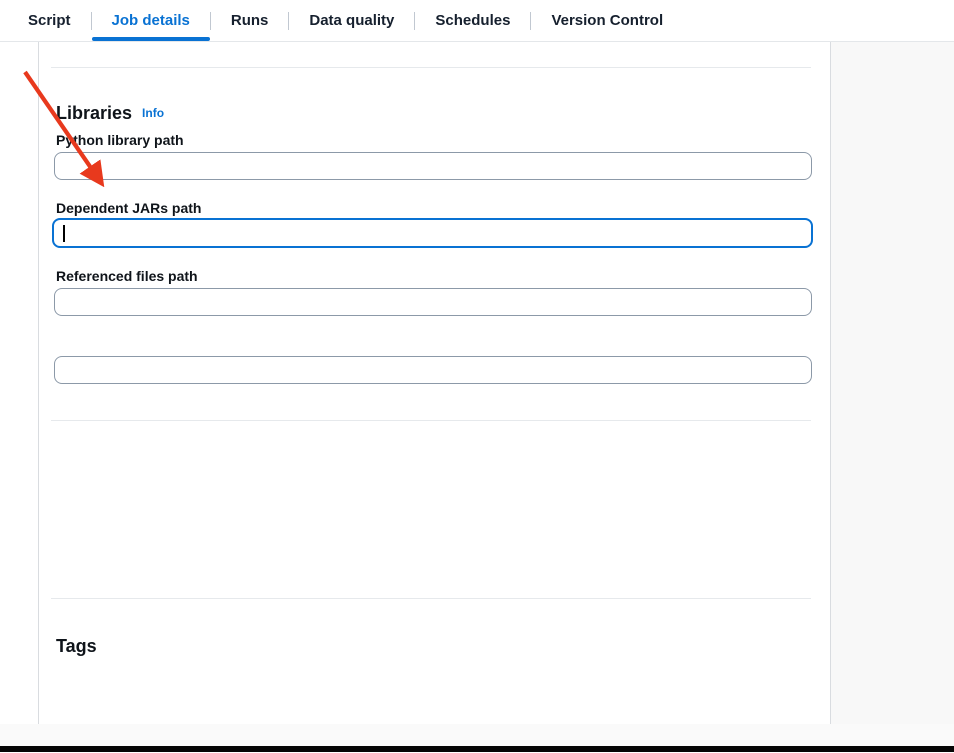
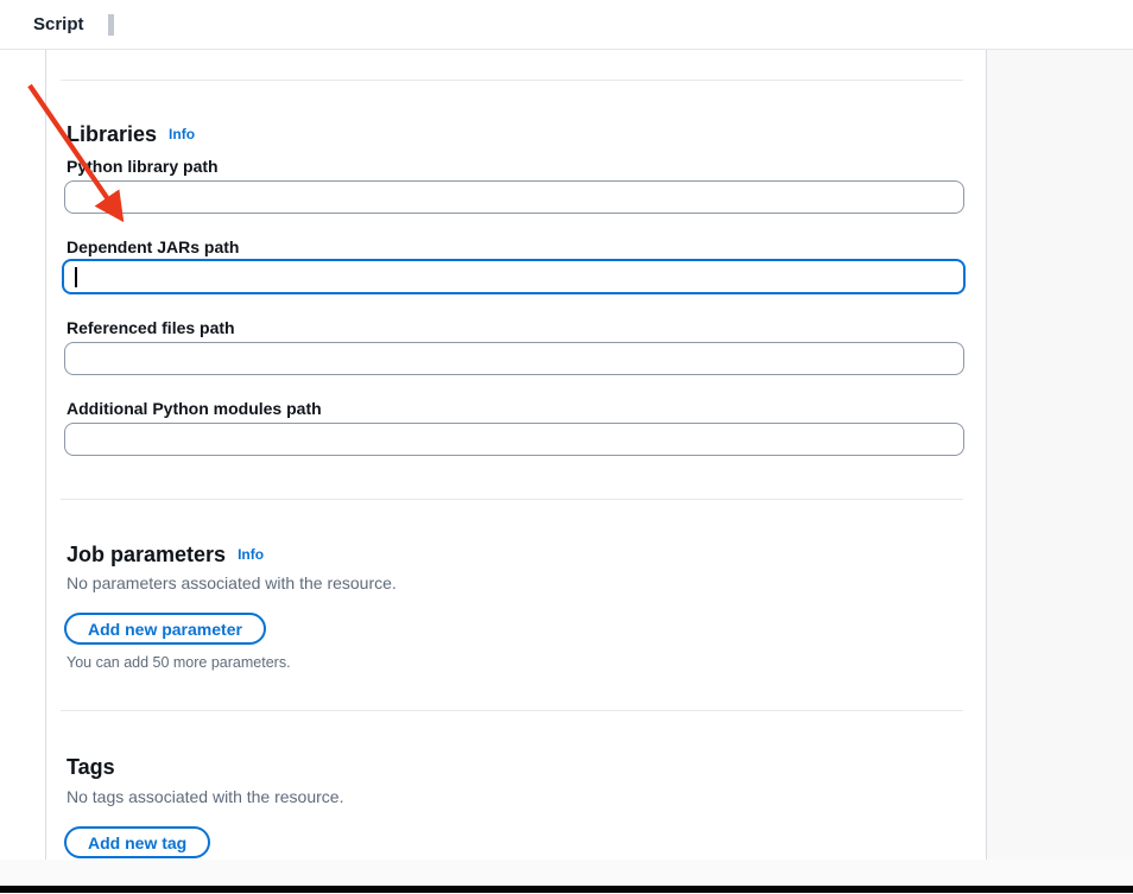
  Script
- Job details
- Runs
- Data quality
- Schedules
- Version Control
  Libraries Info
  Python library path
  Dependent JARs path
  Referenced files path
+ Additional Python modules path
+ Job parameters Info
+ No parameters associated with the resource.
+ Add new parameter
+ You can add 50 more parameters.
  Tags
+ No tags associated with the resource.
+ Add new tag
